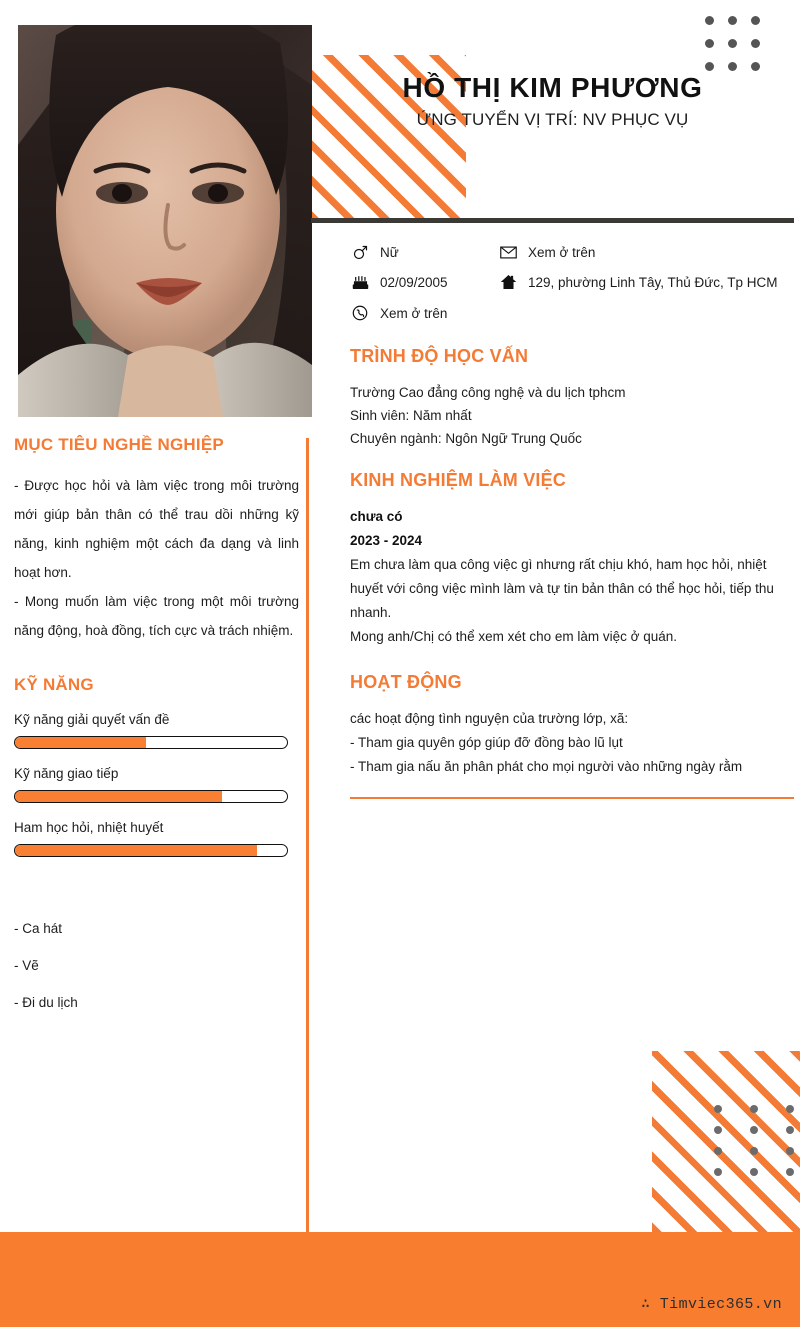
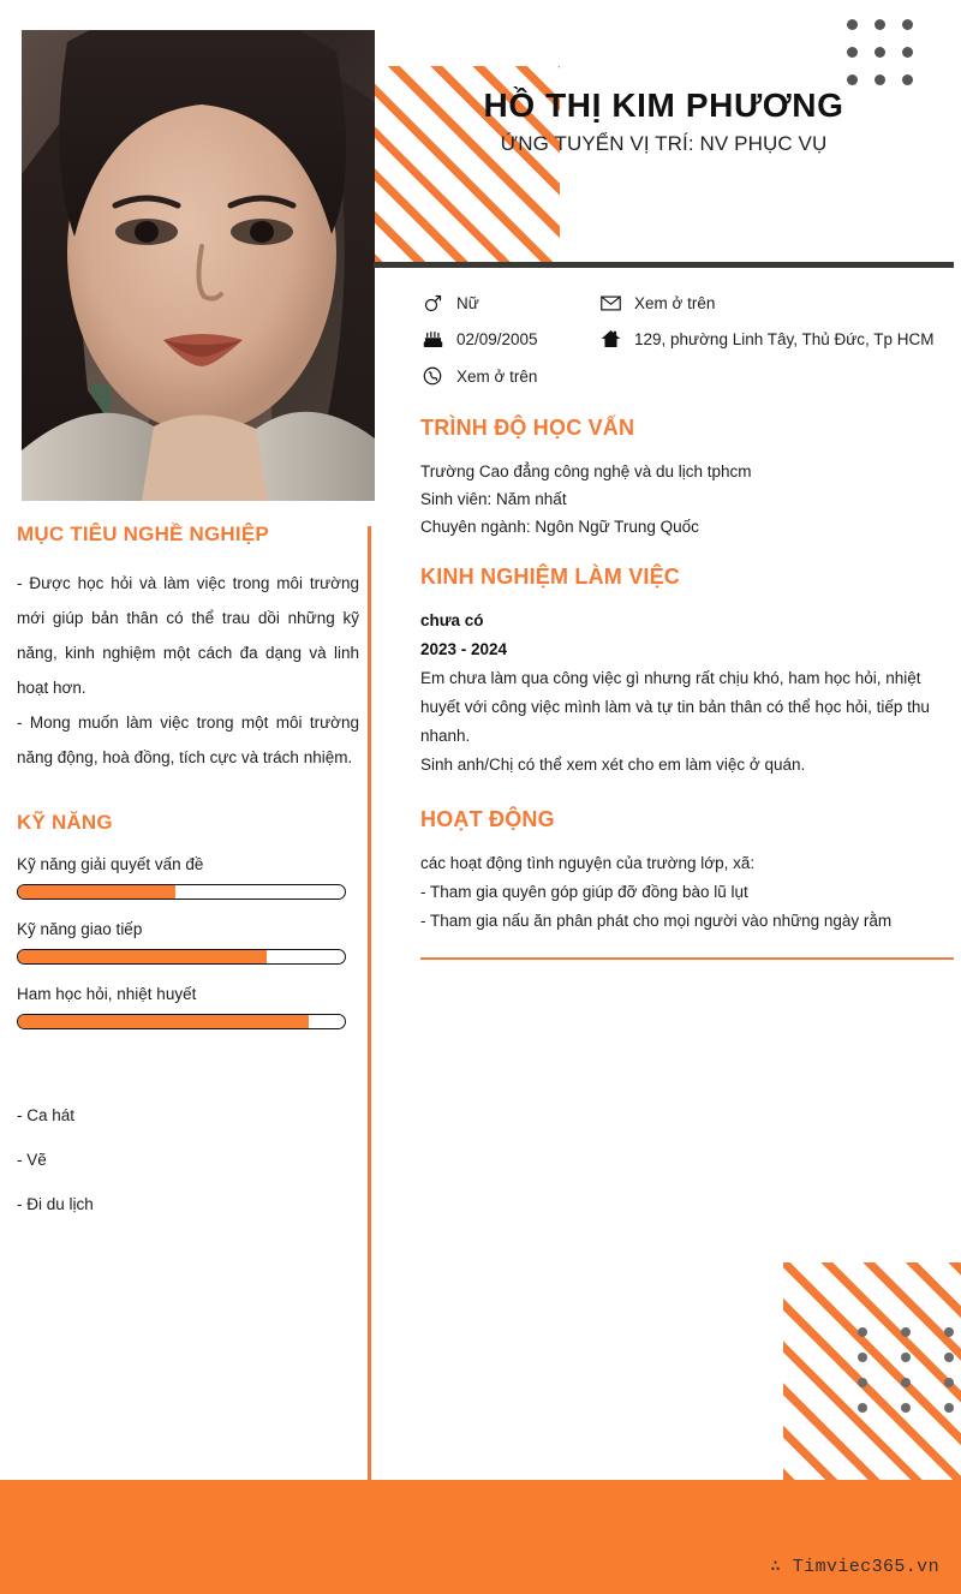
  HỒ THỊ KIM PHƯƠNG
  ỨNG TUYỂN VỊ TRÍ: NV PHỤC VỤ
  MỤC TIÊU NGHỀ NGHIỆP
  - Được học hỏi và làm việc trong môi trường mới giúp bản thân có thể trau dồi những kỹ năng, kinh nghiệm một cách đa dạng và linh hoạt hơn.
  - Mong muốn làm việc trong một môi trường năng động, hoà đồng, tích cực và trách nhiệm.
  KỸ NĂNG
  Kỹ năng giải quyết vấn đề
  Kỹ năng giao tiếp
  Ham học hỏi, nhiệt huyết
  - Ca hát
  - Vẽ
  - Đi du lịch
  Nữ
  Xem ở trên
  02/09/2005
  129, phường Linh Tây, Thủ Đức, Tp HCM
  Xem ở trên
  TRÌNH ĐỘ HỌC VẤN
  Trường Cao đẳng công nghệ và du lịch tphcm
  Sinh viên: Năm nhất
  Chuyên ngành: Ngôn Ngữ Trung Quốc
  KINH NGHIỆM LÀM VIỆC
  chưa có
  2023 - 2024
  Em chưa làm qua công việc gì nhưng rất chịu khó, ham học hỏi, nhiệt huyết với công việc mình làm và tự tin bản thân có thể học hỏi, tiếp thu nhanh.
- Mong anh/Chị có thể xem xét cho em làm việc ở quán.
+ Sinh anh/Chị có thể xem xét cho em làm việc ở quán.
  HOẠT ĐỘNG
  các hoạt động tình nguyện của trường lớp, xã:
  - Tham gia quyên góp giúp đỡ đồng bào lũ lụt
  - Tham gia nấu ăn phân phát cho mọi người vào những ngày rằm
  ∴ Timviec365.vn
